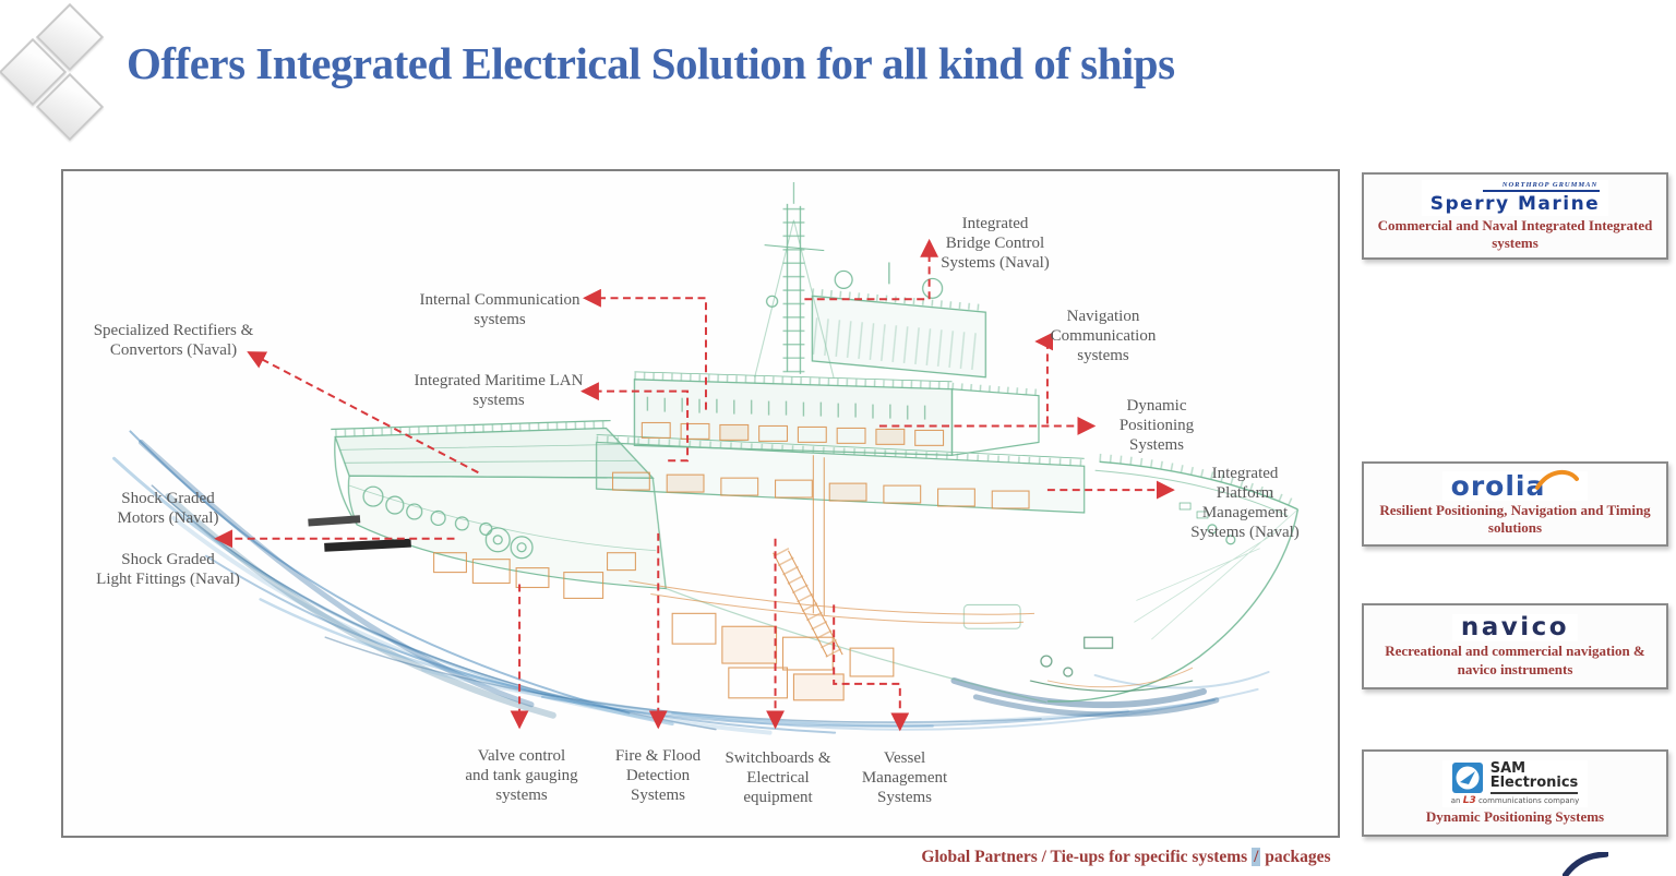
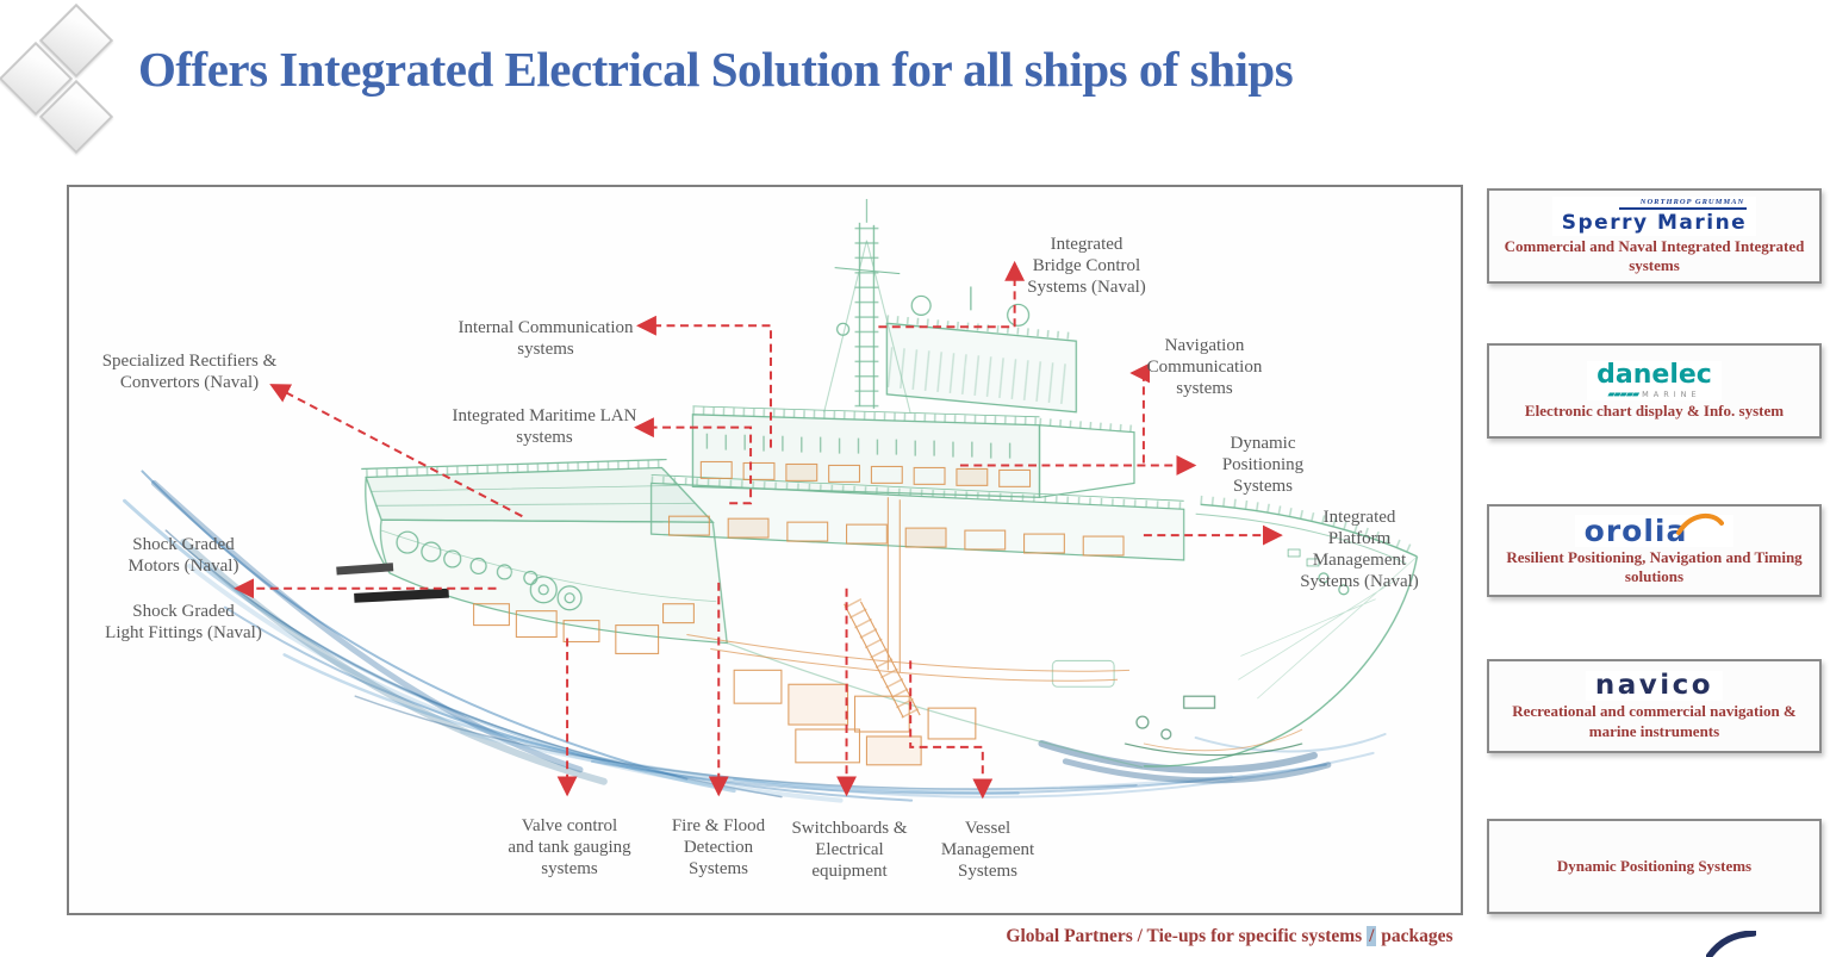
- Offers Integrated Electrical Solution for all kind of ships
+ Offers Integrated Electrical Solution for all ships of ships
  Specialized Rectifiers &
  Convertors (Naval)
  Internal Communication
  systems
  Integrated Maritime LAN
  systems
  Shock Graded
  Motors (Naval)
  Shock Graded
  Light Fittings (Naval)
  Integrated
  Bridge Control
  Systems (Naval)
  Navigation
  Communication
  systems
  Dynamic
  Positioning
  Systems
  Integrated
  Platform
  Management
  Systems (Naval)
  Valve control
  and tank gauging
  systems
  Fire & Flood
  Detection
  Systems
  Switchboards &
  Electrical
  equipment
  Vessel
  Management
  Systems
  Sperry Marine
  Commercial and Naval Integrated Integrated systems
+ danelec
+ ▰▰▰▰▰
+ MARINE
+ Electronic chart display & Info. system
  orolia
  Resilient Positioning, Navigation and Timing solutions
  navico
- Recreational and commercial navigation & navico instruments
+ Recreational and commercial navigation & marine instruments
- SAM
- Electronics
- an L3 communications company
  Dynamic Positioning Systems
  Global Partners / Tie-ups for specific systems / packages
